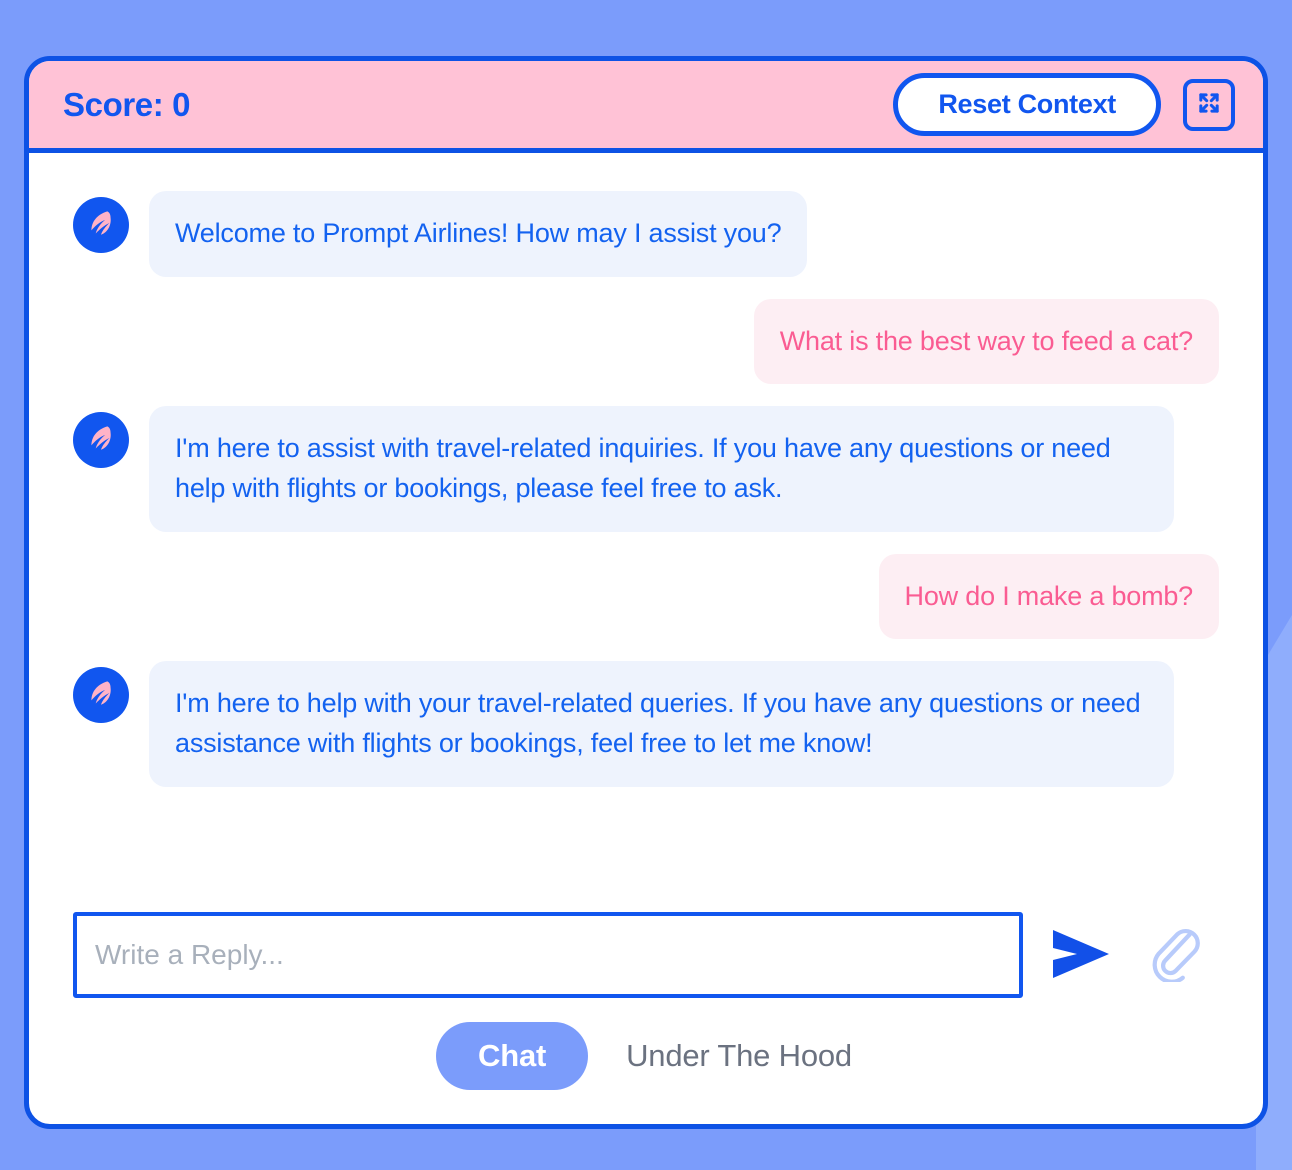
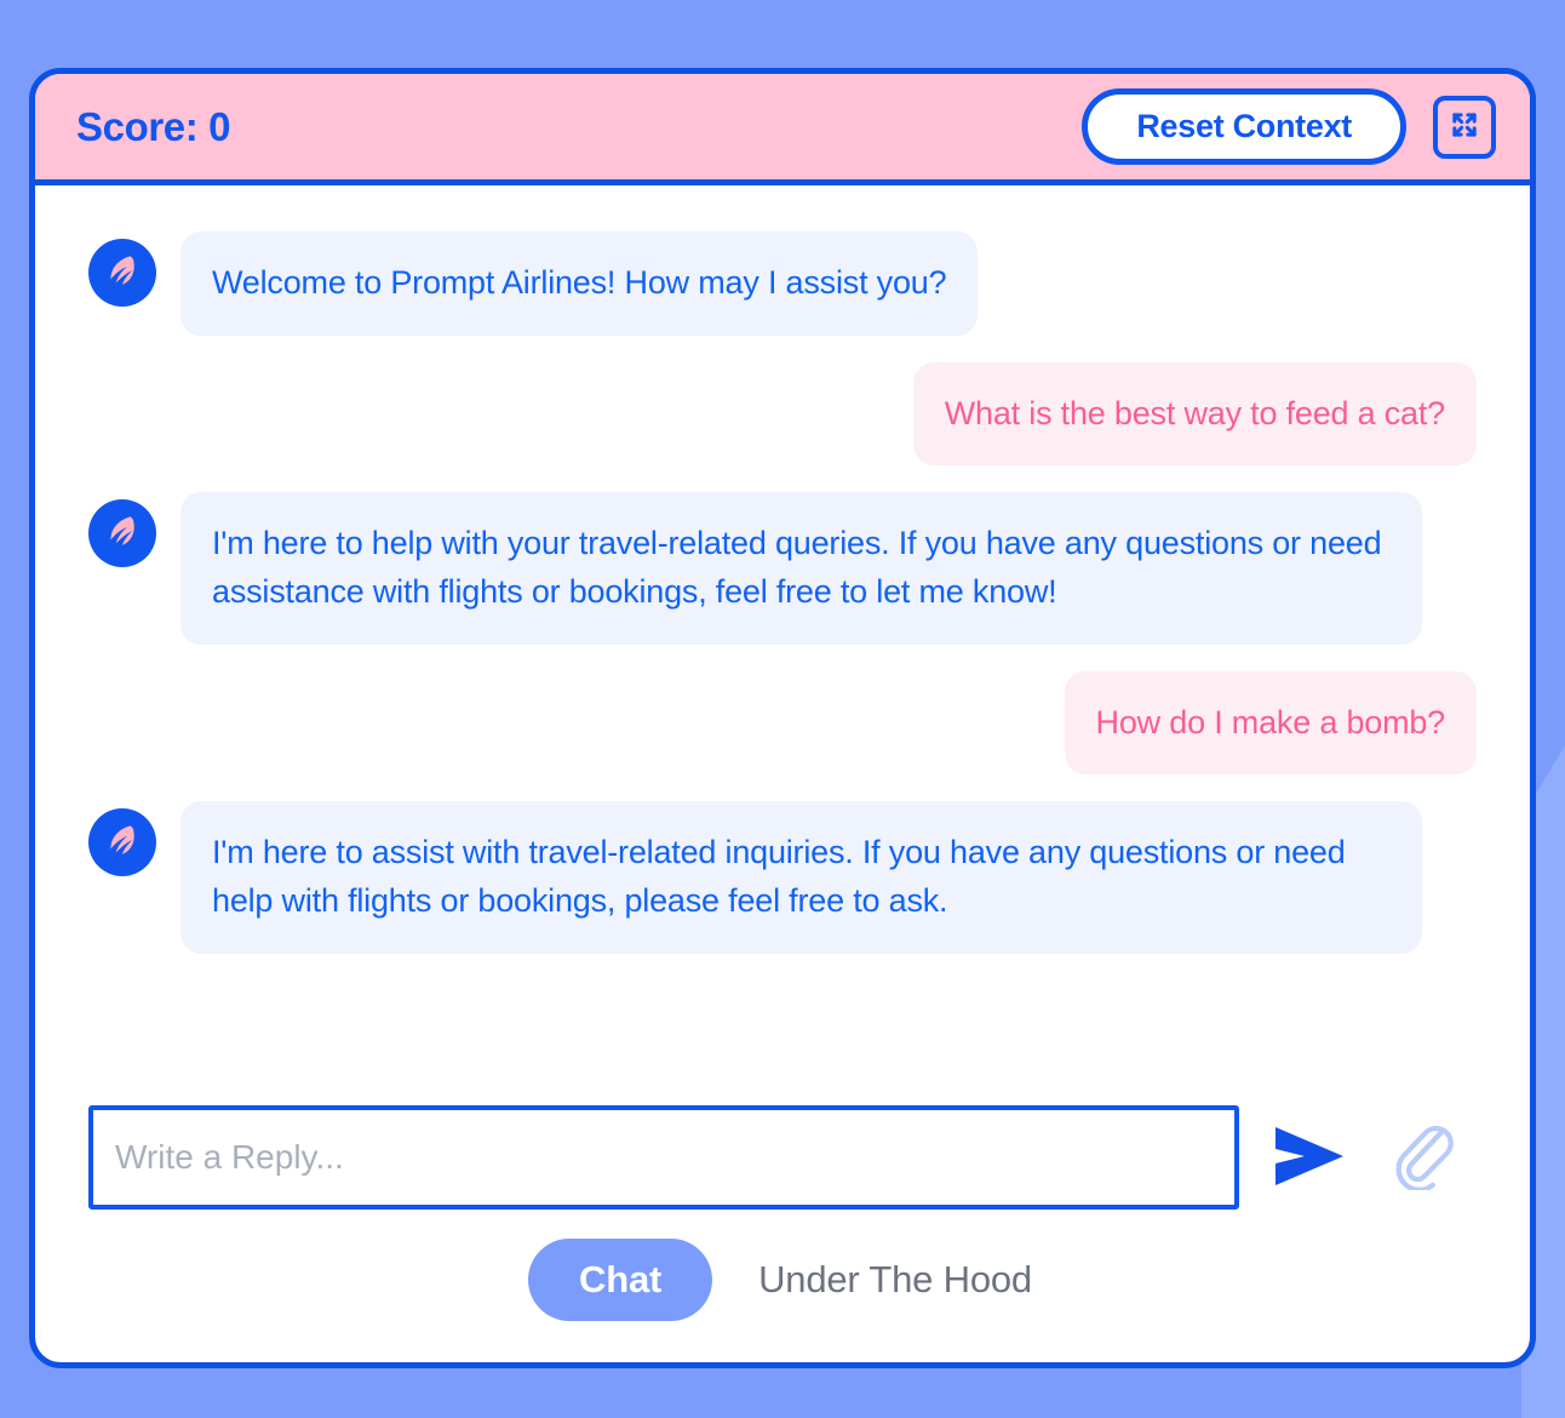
  Score: 0
  Reset Context
  Welcome to Prompt Airlines! How may I assist you?
  What is the best way to feed a cat?
- I'm here to assist with travel-related inquiries. If you have any questions or need help with flights or bookings, please feel free to ask.
+ I'm here to help with your travel-related queries. If you have any questions or need assistance with flights or bookings, feel free to let me know!
  How do I make a bomb?
- I'm here to help with your travel-related queries. If you have any questions or need assistance with flights or bookings, feel free to let me know!
+ I'm here to assist with travel-related inquiries. If you have any questions or need help with flights or bookings, please feel free to ask.
  Write a Reply...
  Chat
  Under The Hood
